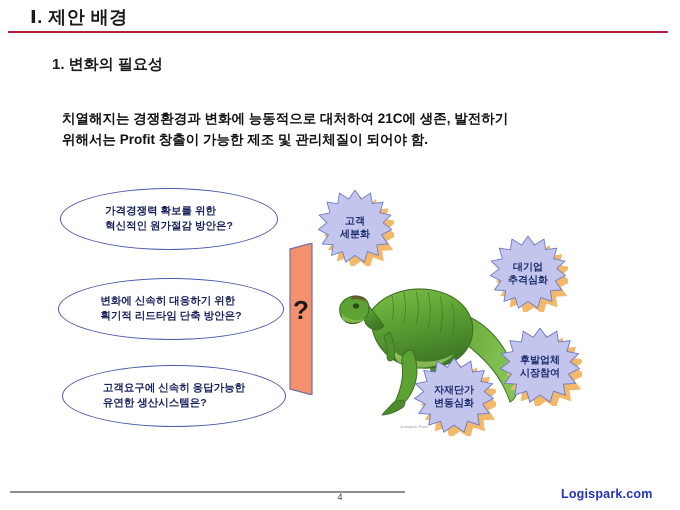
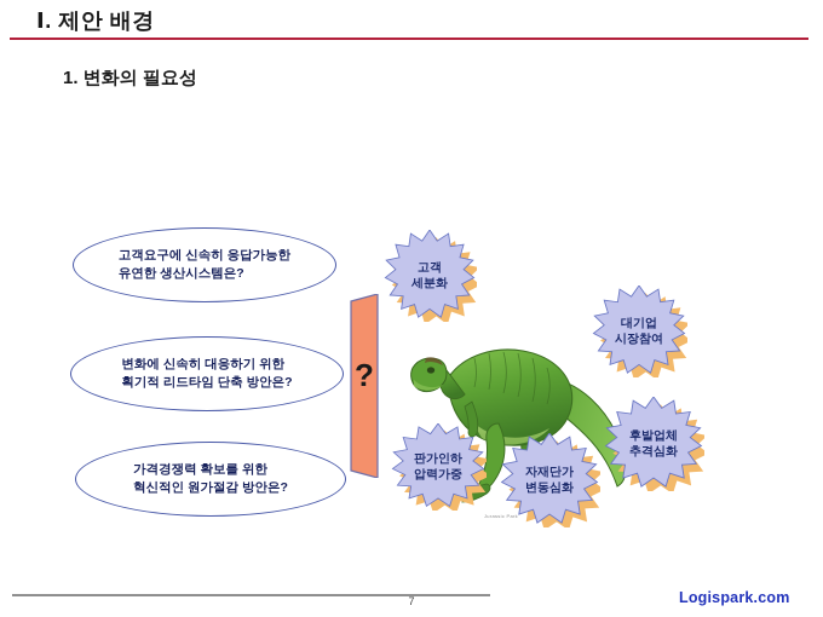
  Ⅰ. 제안 배경
  1. 변화의 필요성
- 치열해지는 경쟁환경과 변화에 능동적으로 대처하여 21C에 생존, 발전하기
- 위해서는 Profit 창출이 가능한 제조 및 관리체질이 되어야 함.
- 가격경쟁력 확보를 위한
+ 고객요구에 신속히 응답가능한
- 혁신적인 원가절감 방안은?
+ 유연한 생산시스템은?
  변화에 신속히 대응하기 위한
  획기적 리드타임 단축 방안은?
- 고객요구에 신속히 응답가능한
+ 가격경쟁력 확보를 위한
- 유연한 생산시스템은?
+ 혁신적인 원가절감 방안은?
  ?
  고객
  세분화
  대기업
- 추격심화
+ 시장참여
  후발업체
- 시장참여
+ 추격심화
  자재단가
  변동심화
+ 판가인하
+ 압력가중
- 4
+ 7
  Logispark.com
